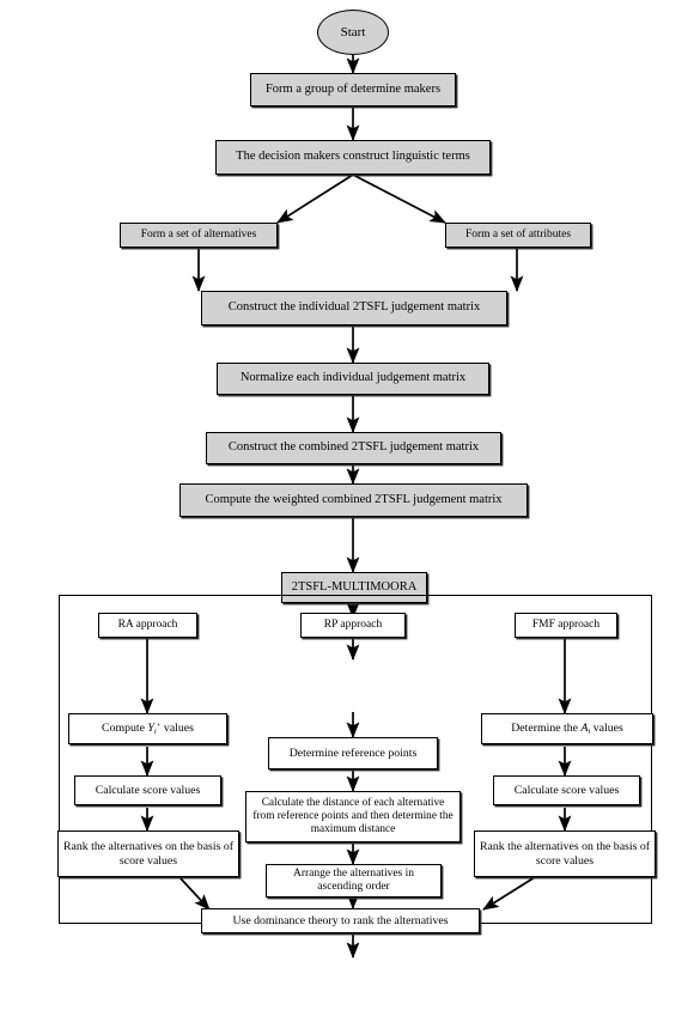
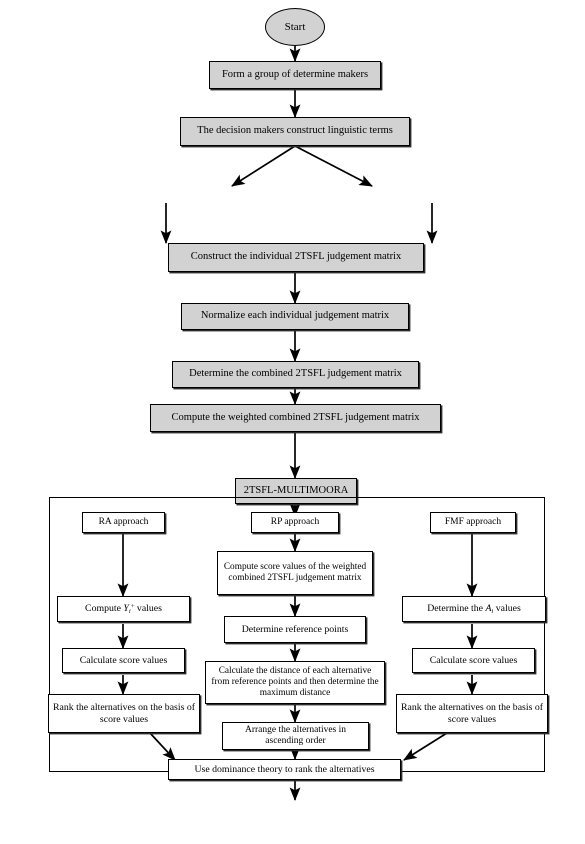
  Start
  Form a group of determine makers
  The decision makers construct linguistic terms
- Form a set of alternatives
- Form a set of attributes
  Construct the individual 2TSFL judgement matrix
  Normalize each individual judgement matrix
- Construct the combined 2TSFL judgement matrix
+ Determine the combined 2TSFL judgement matrix
  Compute the weighted combined 2TSFL judgement matrix
  2TSFL-MULTIMOORA
  RA approach
  Compute Y values
  Calculate score values
  Rank the alternatives on the basis of score values
  RP approach
+ Compute score values of the weighted combined 2TSFL judgement matrix
  Determine reference points
  Calculate the distance of each alternative from reference points and then determine the maximum distance
  Arrange the alternatives in ascending order
  FMF approach
  Determine the A values
  Calculate score values
  Rank the alternatives on the basis of score values
  Use dominance theory to rank the alternatives
